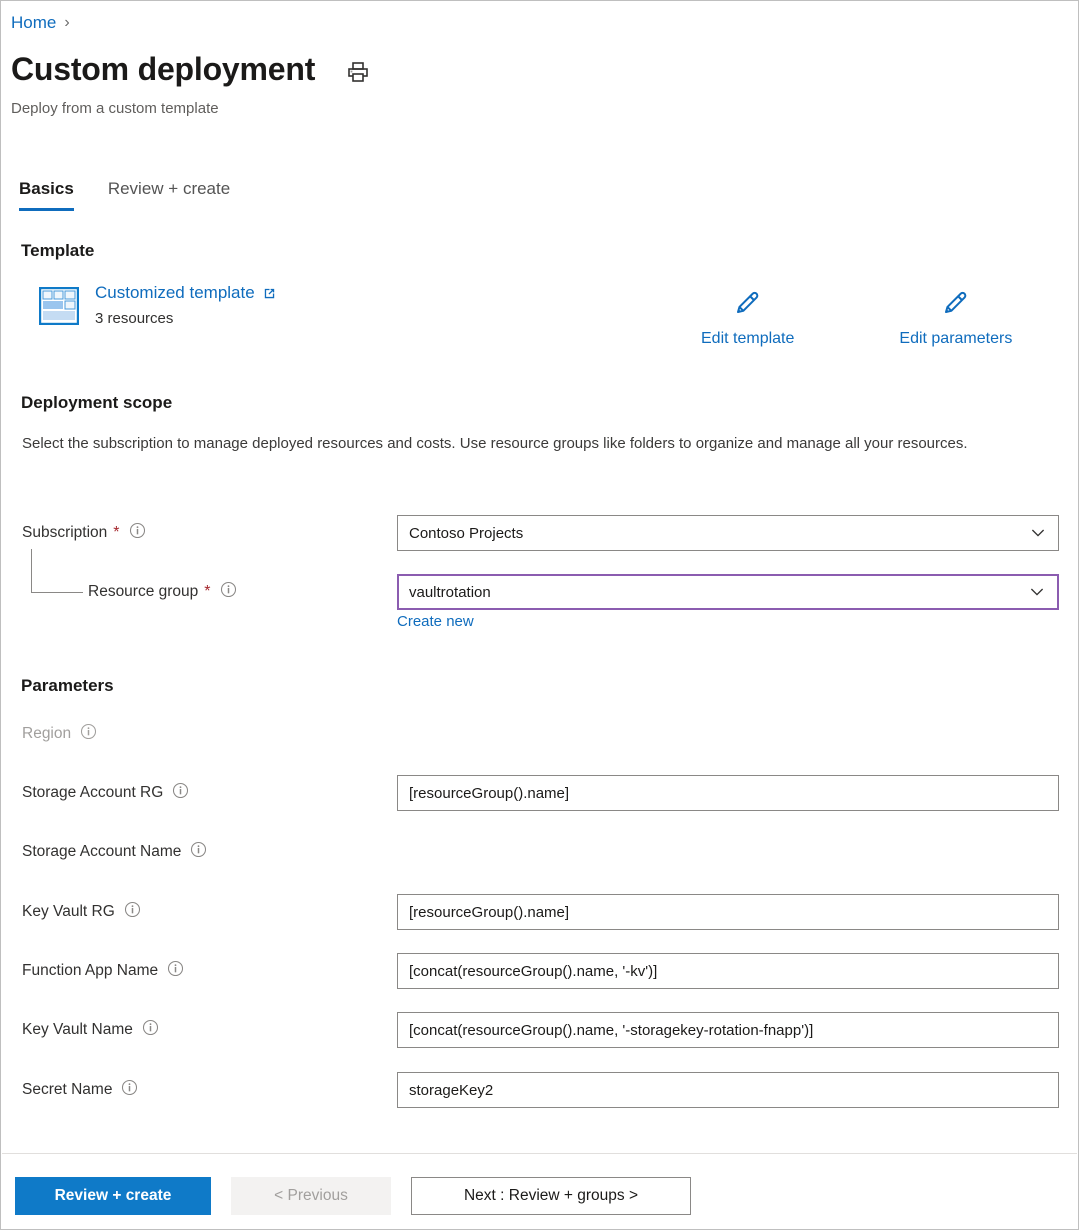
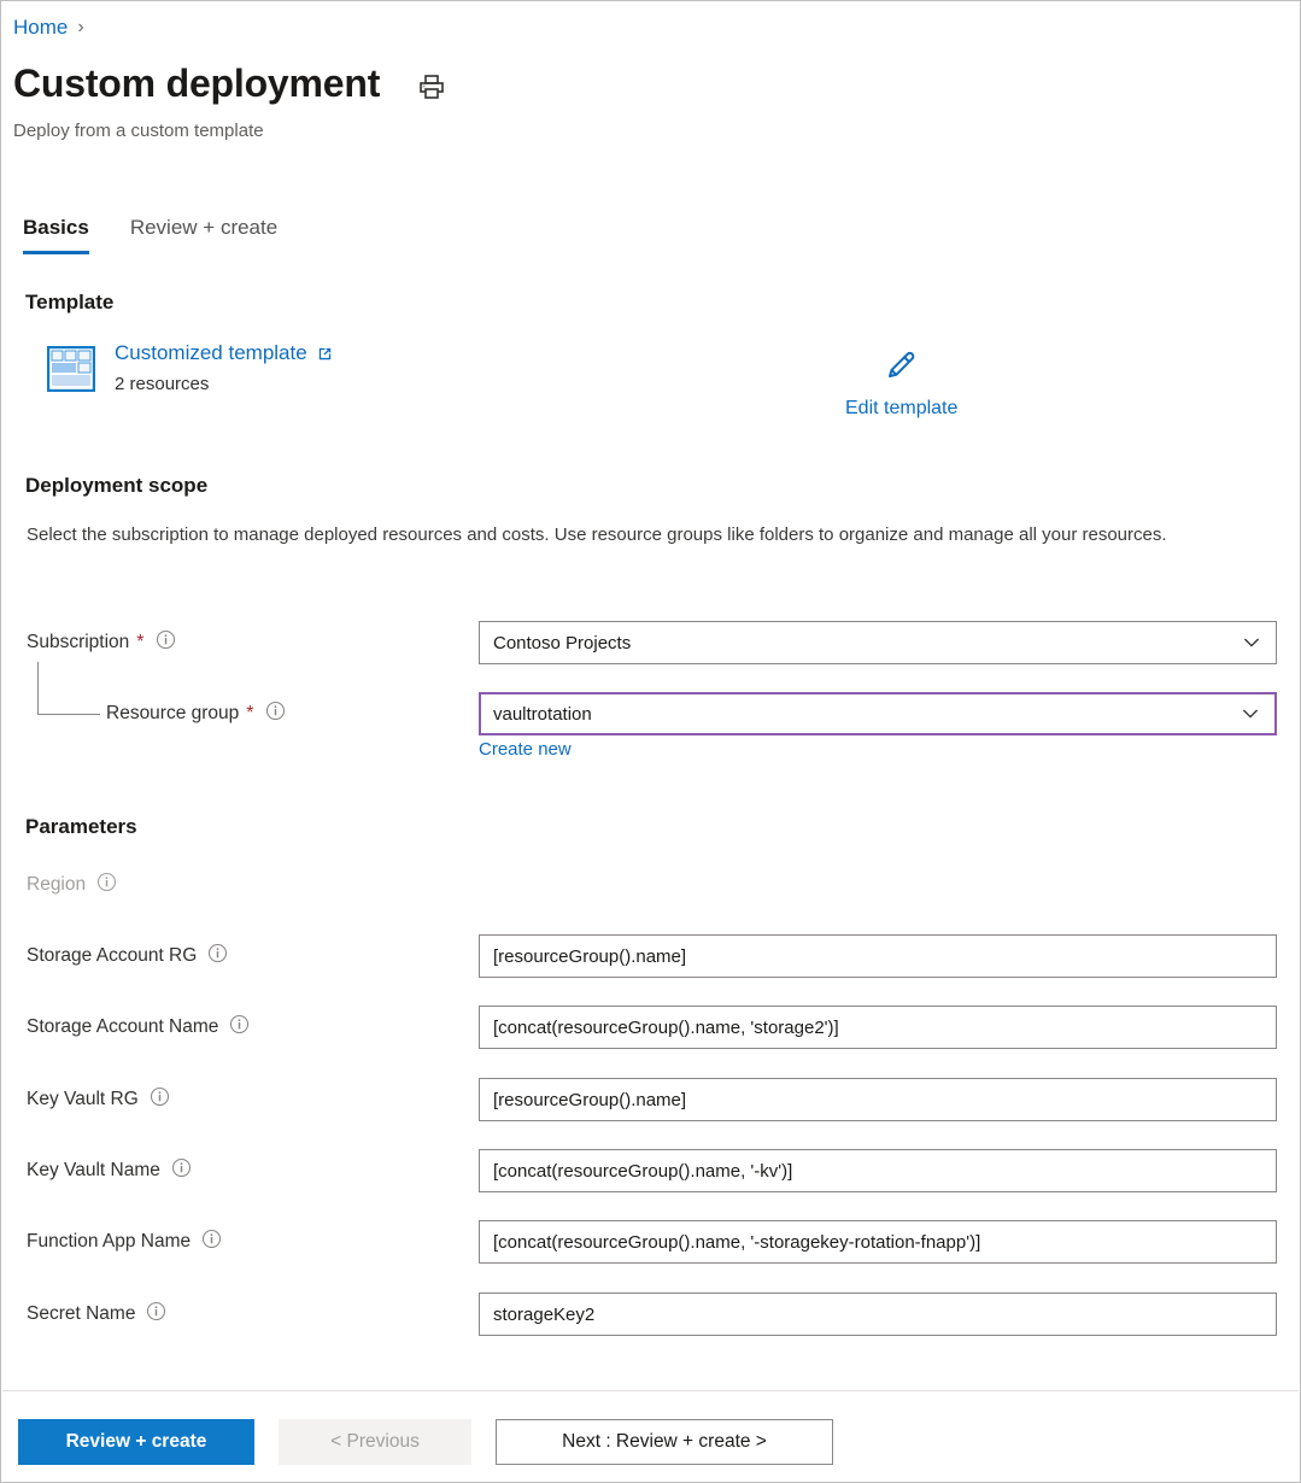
  Home
  ›
  Custom deployment
  Deploy from a custom template
  Basics
  Review + create
  Template
  Customized template
- 3 resources
+ 2 resources
  Edit template
- Edit parameters
  Deployment scope
  Select the subscription to manage deployed resources and costs. Use resource groups like folders to organize and manage all your resources.
  Subscription
  *
  Contoso Projects
  Resource group
  *
  vaultrotation
  Create new
  Parameters
  Region
  Storage Account RG
  [resourceGroup().name]
  Storage Account Name
+ [concat(resourceGroup().name, 'storage2')]
  Key Vault RG
  [resourceGroup().name]
- Function App Name
+ Key Vault Name
  [concat(resourceGroup().name, '-kv')]
- Key Vault Name
+ Function App Name
  [concat(resourceGroup().name, '-storagekey-rotation-fnapp')]
  Secret Name
  storageKey2
  Review + create
  < Previous
- Next : Review + groups >
+ Next : Review + create >
